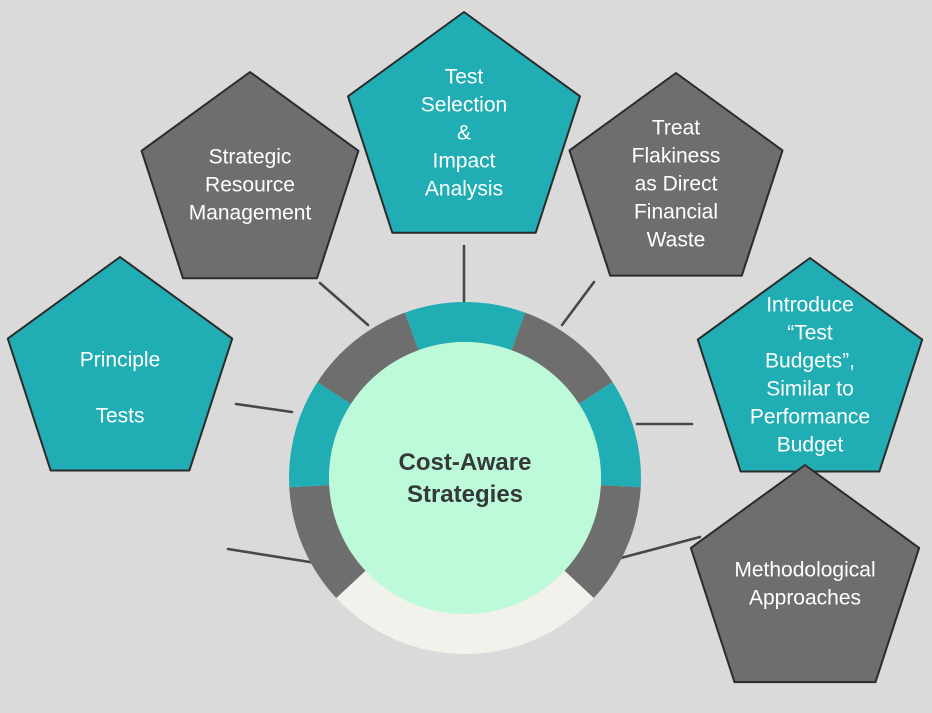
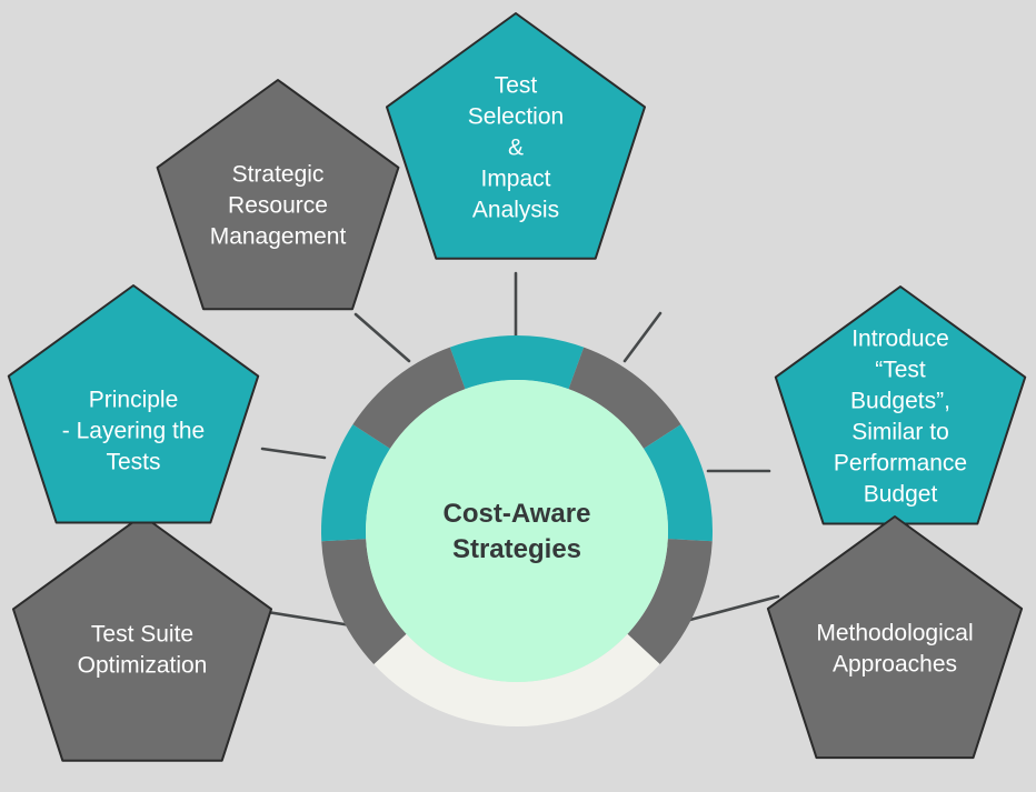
  Cost-Aware
  Strategies
  Test
  Selection
  &
  Impact
  Analysis
- Treat
- Flakiness
- as Direct
- Financial
- Waste
  Introduce
  “Test
  Budgets”,
  Similar to
  Performance
  Budget
  Methodological
  Approaches
+ Test Suite
+ Optimization
  Principle
+ - Layering the
  Tests
  Strategic
  Resource
  Management
